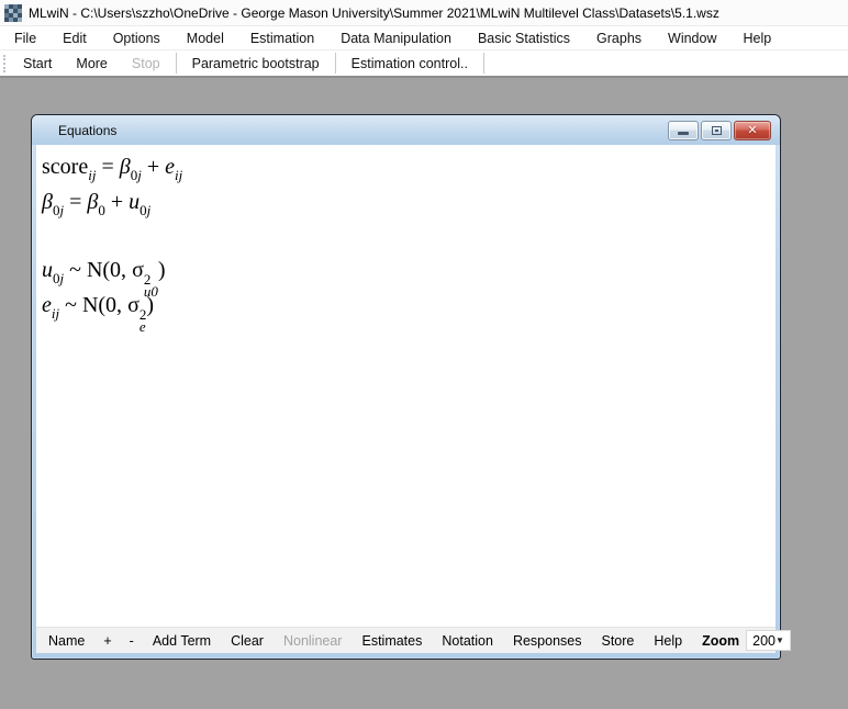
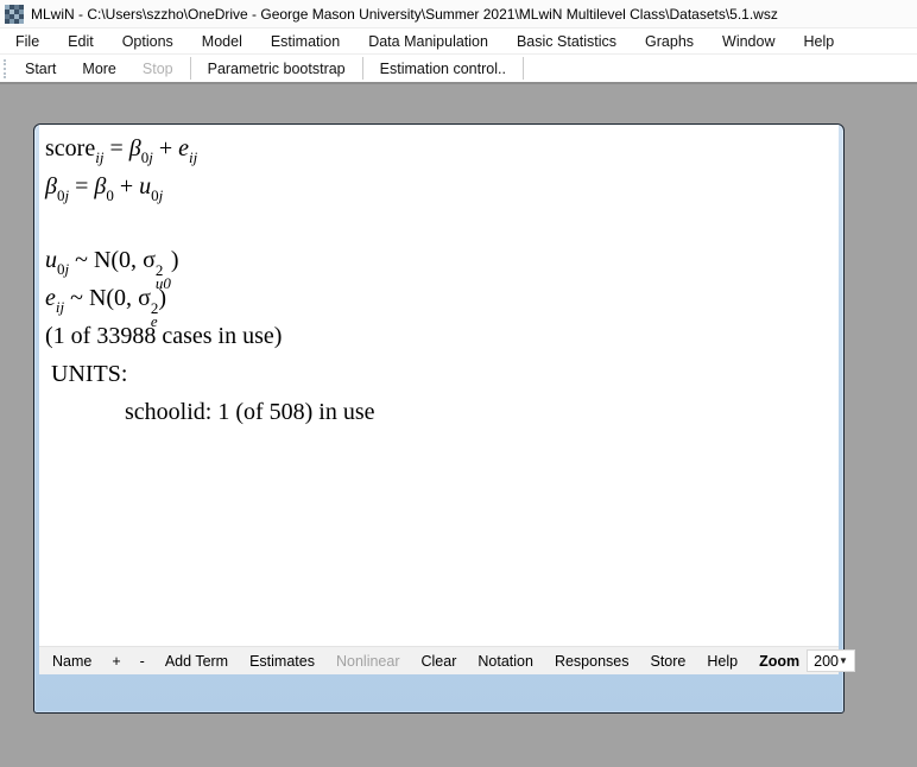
  MLwiN - C:\Users\szzho\OneDrive - George Mason University\Summer 2021\MLwiN Multilevel Class\Datasets\5.1.wsz
  File
  Edit
  Options
  Model
  Estimation
  Data Manipulation
  Basic Statistics
  Graphs
  Window
  Help
  Start
  More
  Stop
  Parametric bootstrap
  Estimation control..
- Equations
- ✕
  scoreij = β0j + eij
  β0j = β0 + u0j
  u0j ~ N(0, σ
  2
  u0
  )
  eij ~ N(0, σ
  2
  e
  )
+ (1 of 33988 cases in use)
+ UNITS:
+ schoolid: 1 (of 508) in use
  Name
  +
  -
  Add Term
- Clear
+ Estimates
  Nonlinear
- Estimates
+ Clear
  Notation
  Responses
  Store
  Help
  Zoom
  200
  ▼
